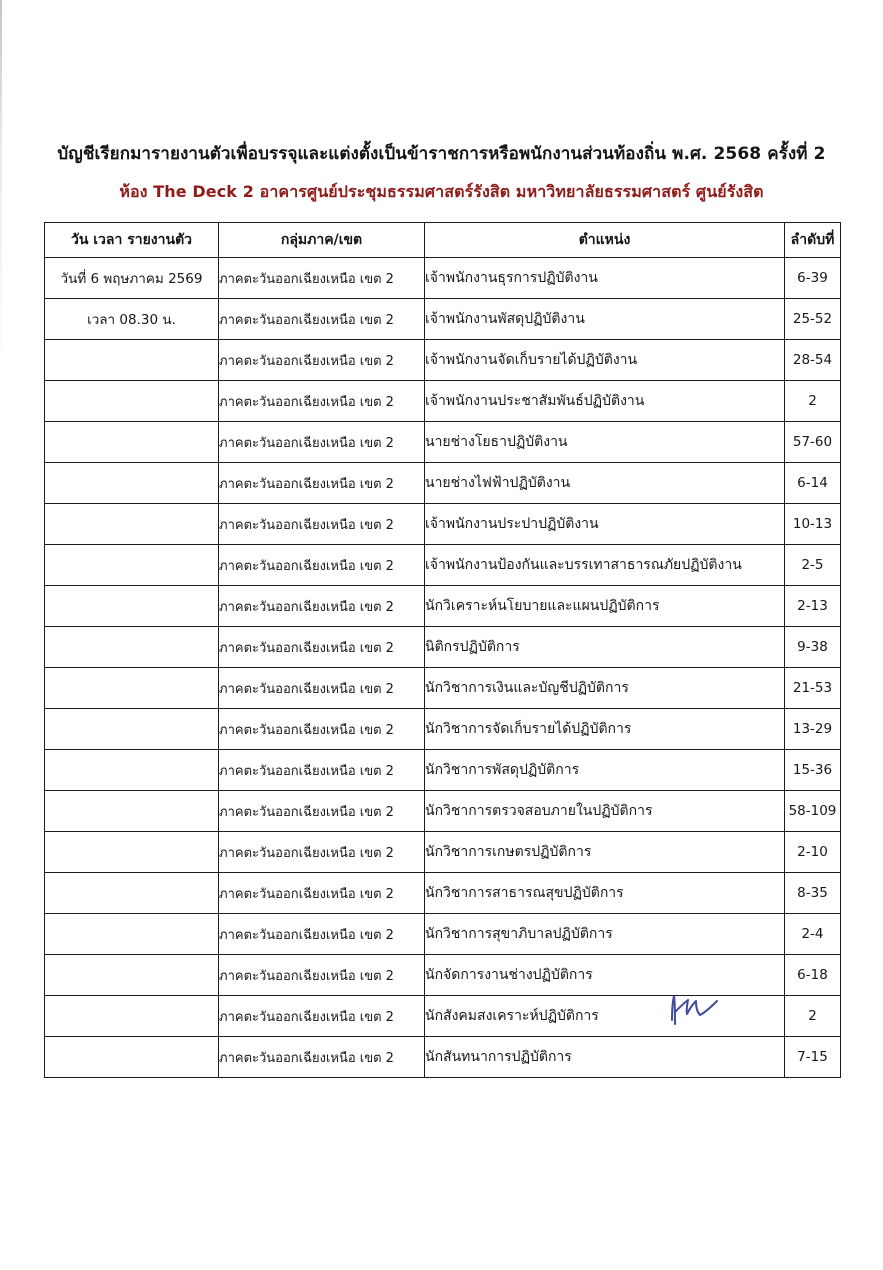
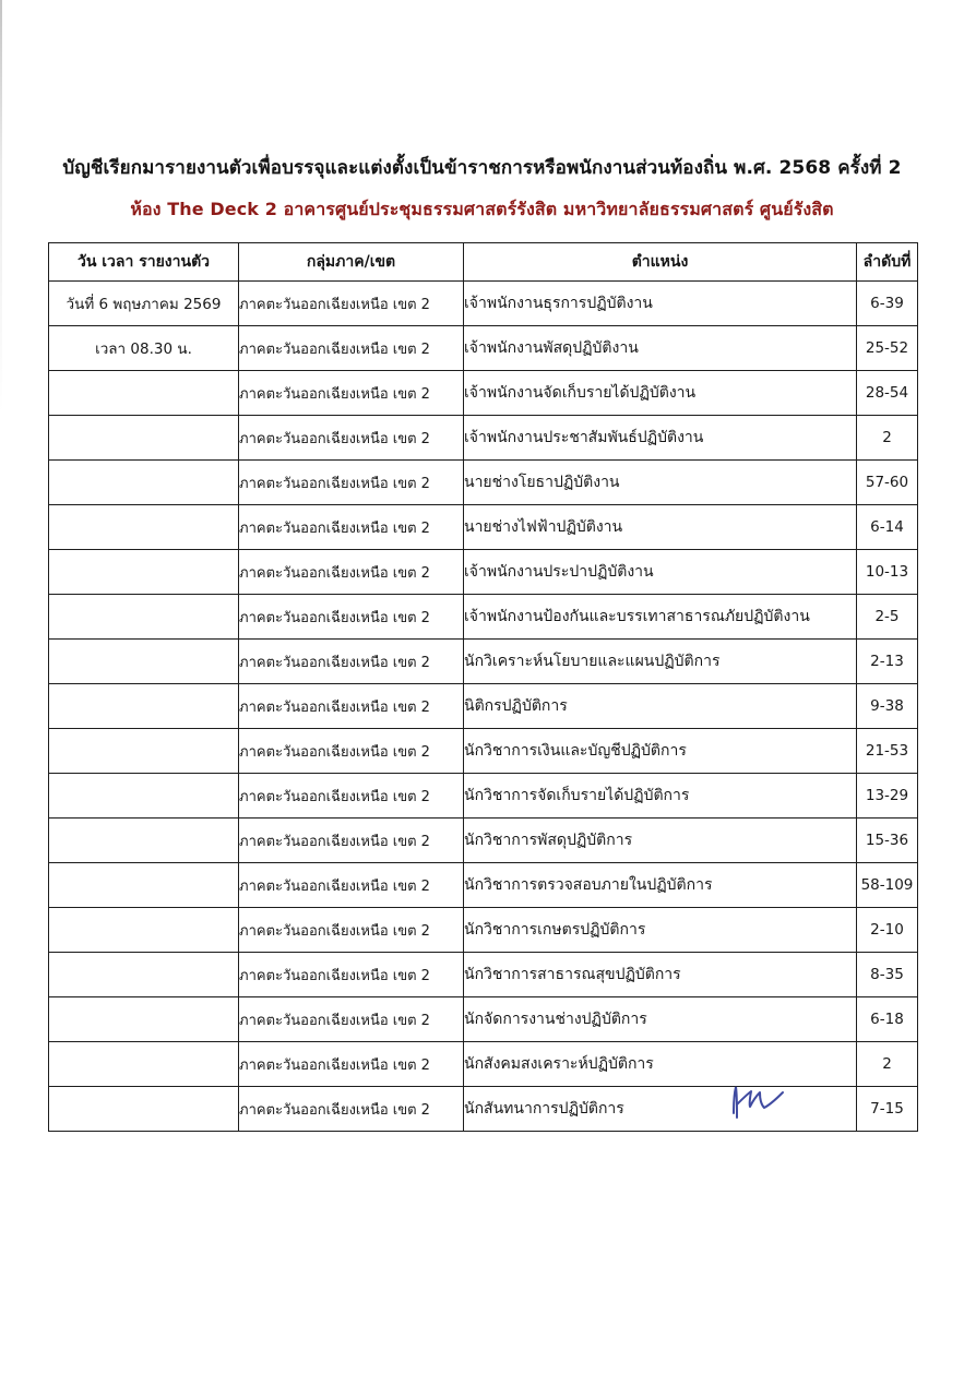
  บัญชีเรียกมารายงานตัวเพื่อบรรจุและแต่งตั้งเป็นข้าราชการหรือพนักงานส่วนท้องถิ่น พ.ศ. 2568 ครั้งที่ 2
  ห้อง The Deck 2 อาคารศูนย์ประชุมธรรมศาสตร์รังสิต มหาวิทยาลัยธรรมศาสตร์ ศูนย์รังสิต
  วัน เวลา รายงานตัว	กลุ่มภาค/เขต	ตำแหน่ง	ลำดับที่
  วันที่ 6 พฤษภาคม 2569	ภาคตะวันออกเฉียงเหนือ เขต 2	เจ้าพนักงานธุรการปฏิบัติงาน	6-39
  เวลา 08.30 น.	ภาคตะวันออกเฉียงเหนือ เขต 2	เจ้าพนักงานพัสดุปฏิบัติงาน	25-52
  	ภาคตะวันออกเฉียงเหนือ เขต 2	เจ้าพนักงานจัดเก็บรายได้ปฏิบัติงาน	28-54
  	ภาคตะวันออกเฉียงเหนือ เขต 2	เจ้าพนักงานประชาสัมพันธ์ปฏิบัติงาน	2
  	ภาคตะวันออกเฉียงเหนือ เขต 2	นายช่างโยธาปฏิบัติงาน	57-60
  	ภาคตะวันออกเฉียงเหนือ เขต 2	นายช่างไฟฟ้าปฏิบัติงาน	6-14
  	ภาคตะวันออกเฉียงเหนือ เขต 2	เจ้าพนักงานประปาปฏิบัติงาน	10-13
  	ภาคตะวันออกเฉียงเหนือ เขต 2	เจ้าพนักงานป้องกันและบรรเทาสาธารณภัยปฏิบัติงาน	2-5
  	ภาคตะวันออกเฉียงเหนือ เขต 2	นักวิเคราะห์นโยบายและแผนปฏิบัติการ	2-13
  	ภาคตะวันออกเฉียงเหนือ เขต 2	นิติกรปฏิบัติการ	9-38
  	ภาคตะวันออกเฉียงเหนือ เขต 2	นักวิชาการเงินและบัญชีปฏิบัติการ	21-53
  	ภาคตะวันออกเฉียงเหนือ เขต 2	นักวิชาการจัดเก็บรายได้ปฏิบัติการ	13-29
  	ภาคตะวันออกเฉียงเหนือ เขต 2	นักวิชาการพัสดุปฏิบัติการ	15-36
  	ภาคตะวันออกเฉียงเหนือ เขต 2	นักวิชาการตรวจสอบภายในปฏิบัติการ	58-109
  	ภาคตะวันออกเฉียงเหนือ เขต 2	นักวิชาการเกษตรปฏิบัติการ	2-10
  	ภาคตะวันออกเฉียงเหนือ เขต 2	นักวิชาการสาธารณสุขปฏิบัติการ	8-35
- 	ภาคตะวันออกเฉียงเหนือ เขต 2	นักวิชาการสุขาภิบาลปฏิบัติการ	2-4
  	ภาคตะวันออกเฉียงเหนือ เขต 2	นักจัดการงานช่างปฏิบัติการ	6-18
  	ภาคตะวันออกเฉียงเหนือ เขต 2	นักสังคมสงเคราะห์ปฏิบัติการ	2
  	ภาคตะวันออกเฉียงเหนือ เขต 2	นักสันทนาการปฏิบัติการ	7-15
